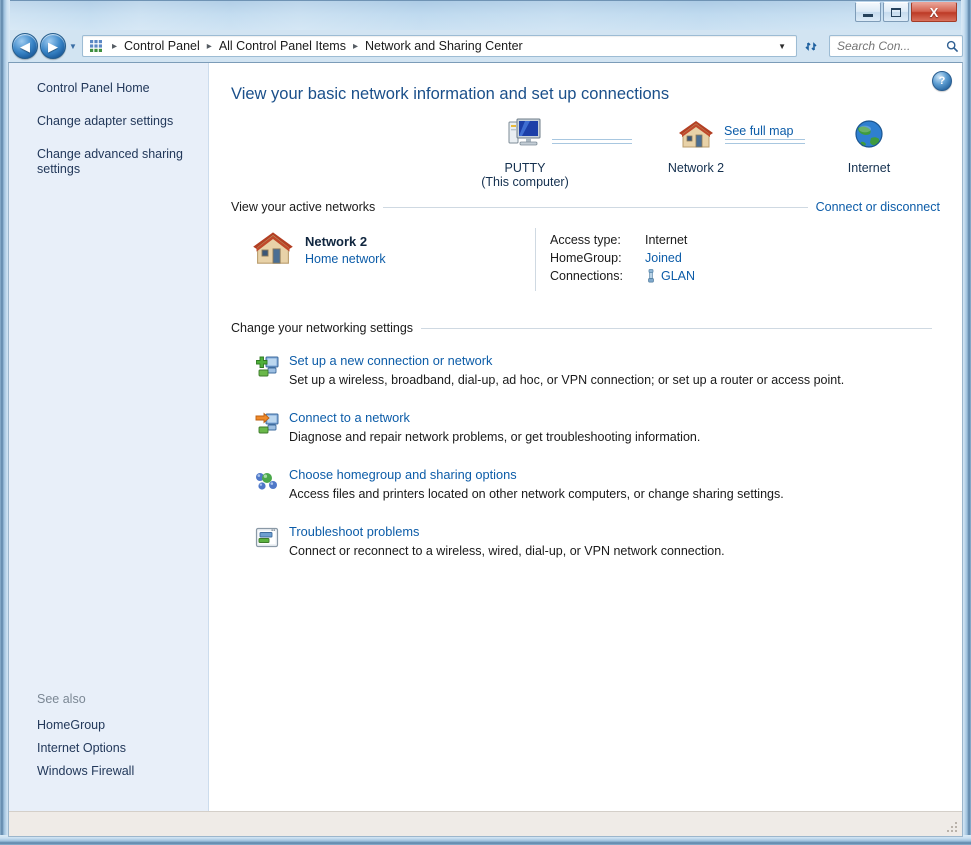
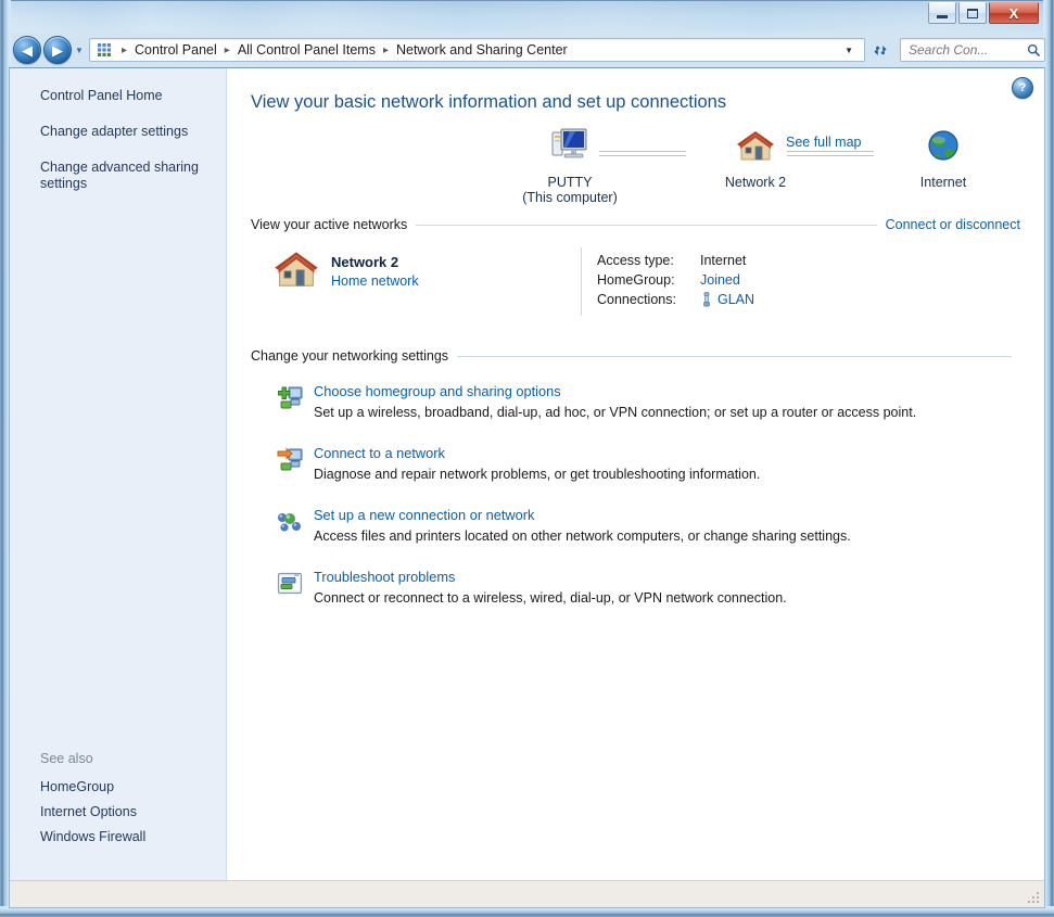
  X
  ◀
  ▶
  ▼
  ▸
  Control Panel
  ▸
  All Control Panel Items
  ▸
  Network and Sharing Center
  ▼
  Search Con...
  Control Panel Home
  Change adapter settings
  Change advanced sharing settings
  See also
  HomeGroup
  Internet Options
  Windows Firewall
  ?
  View your basic network information and set up connections
  PUTTY
  (This computer)
  Network 2
  Internet
  See full map
  View your active networks
  Connect or disconnect
  Network 2
  Home network
  Access type:
  Internet
  HomeGroup:
  Joined
  Connections:
  GLAN
  Change your networking settings
- Set up a new connection or network
+ Choose homegroup and sharing options
  Set up a wireless, broadband, dial-up, ad hoc, or VPN connection; or set up a router or access point.
  Connect to a network
  Diagnose and repair network problems, or get troubleshooting information.
- Choose homegroup and sharing options
+ Set up a new connection or network
  Access files and printers located on other network computers, or change sharing settings.
  Troubleshoot problems
  Connect or reconnect to a wireless, wired, dial-up, or VPN network connection.
